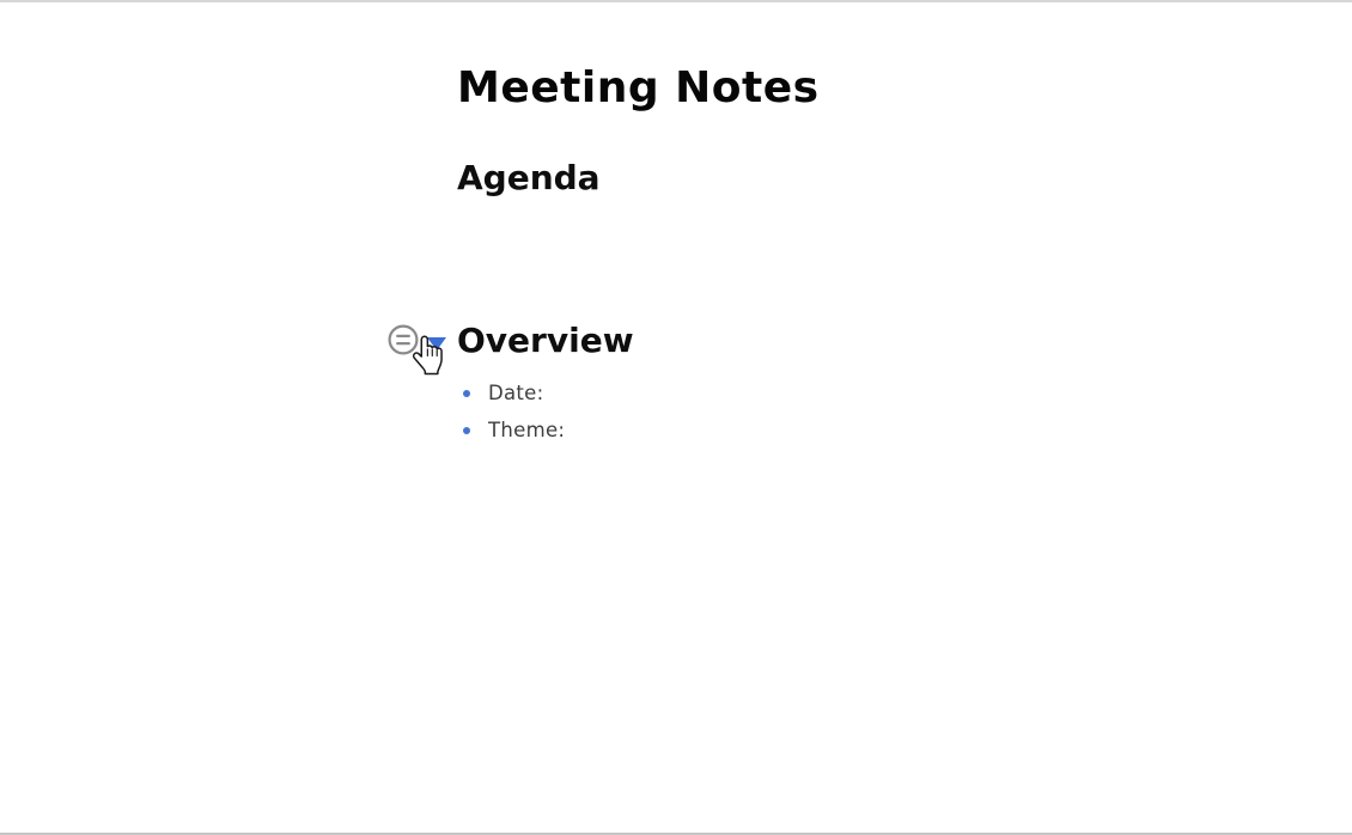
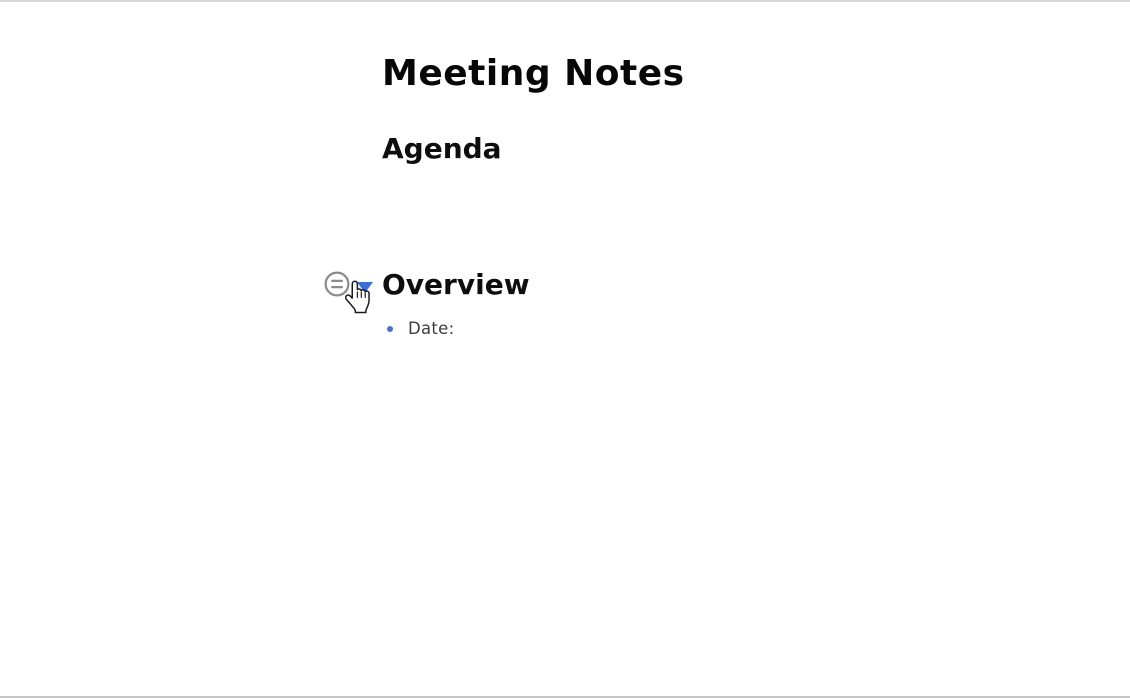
  Meeting Notes
  Agenda
  Overview
  Date:
- Theme:
